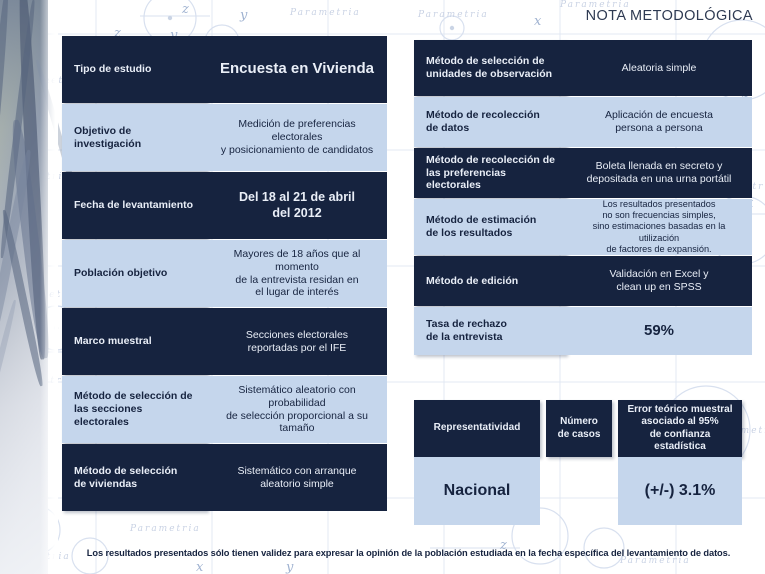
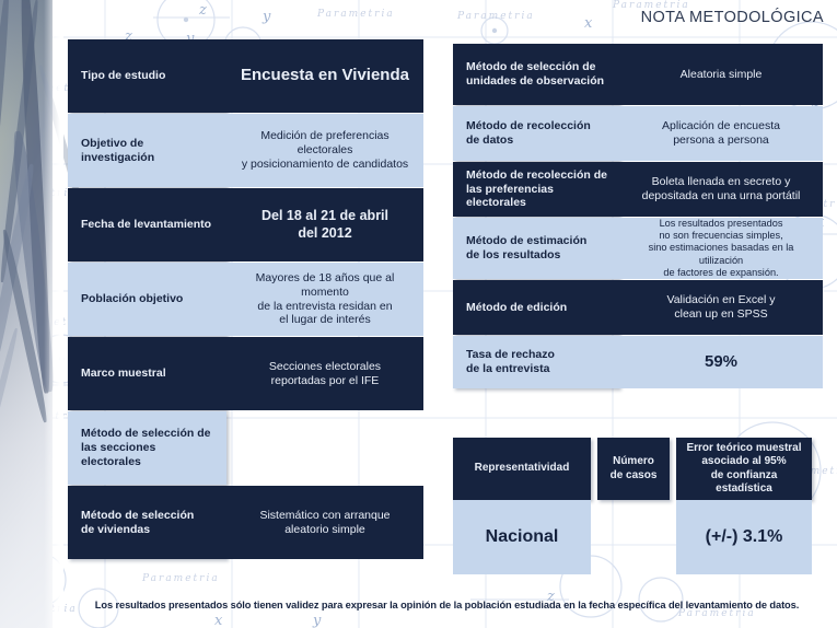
  Parametria
  Parametria
  Parametria
  Parametria
  Parametria
  z
  y
  z
  x
  z
  x
  y
  NOTA METODOLÓGICA
  Tipo de estudio
  Encuesta en Vivienda
  Objetivo de investigación
  Medición de preferencias electorales
  y posicionamiento de candidatos
  Fecha de levantamiento
  Del 18 al 21 de abril
  del 2012
  Población objetivo
  Mayores de 18 años que al momento
  de la entrevista residan en
  el lugar de interés
  Marco muestral
  Secciones electorales
  reportadas por el IFE
  Método de selección de
  las secciones electorales
- Sistemático aleatorio con probabilidad
- de selección proporcional a su tamaño
  Método de selección
  de viviendas
  Sistemático con arranque
  aleatorio simple
  Método de selección de
  unidades de observación
  Aleatoria simple
  Método de recolección
  de datos
  Aplicación de encuesta
  persona a persona
  Método de recolección de
  las preferencias electorales
  Boleta llenada en secreto y
  depositada en una urna portátil
  Método de estimación
  de los resultados
  Los resultados presentados
  no son frecuencias simples,
  sino estimaciones basadas en la utilización
  de factores de expansión.
  Método de edición
  Validación en Excel y
  clean up en SPSS
  Tasa de rechazo
  de la entrevista
  59%
  Representatividad
  Nacional
  Número
  de casos
  Error teórico muestral
  asociado al 95%
  de confianza estadística
  (+/-) 3.1%
  Los resultados presentados sólo tienen validez para expresar la opinión de la población estudiada en la fecha específica del levantamiento de datos.
